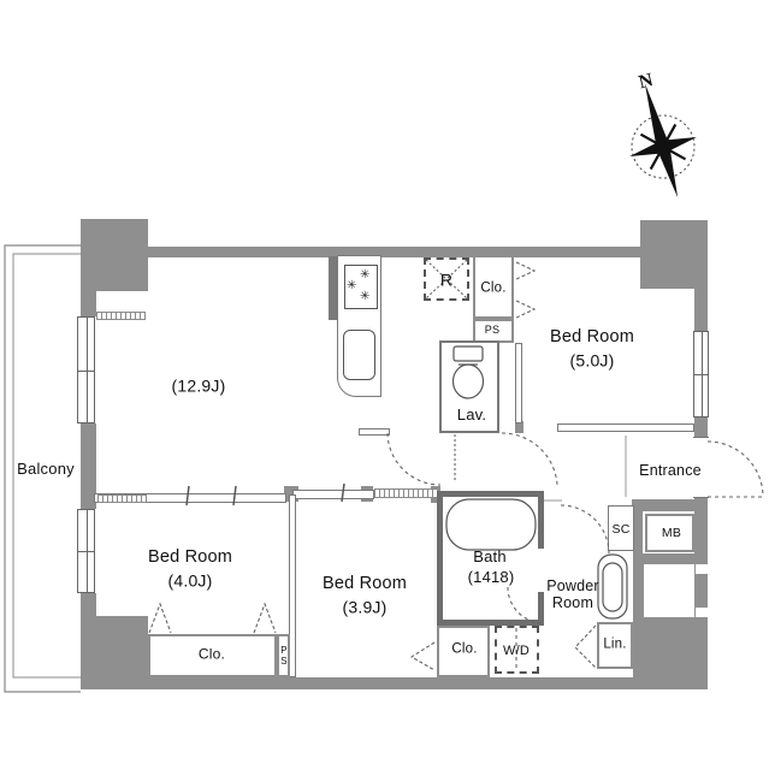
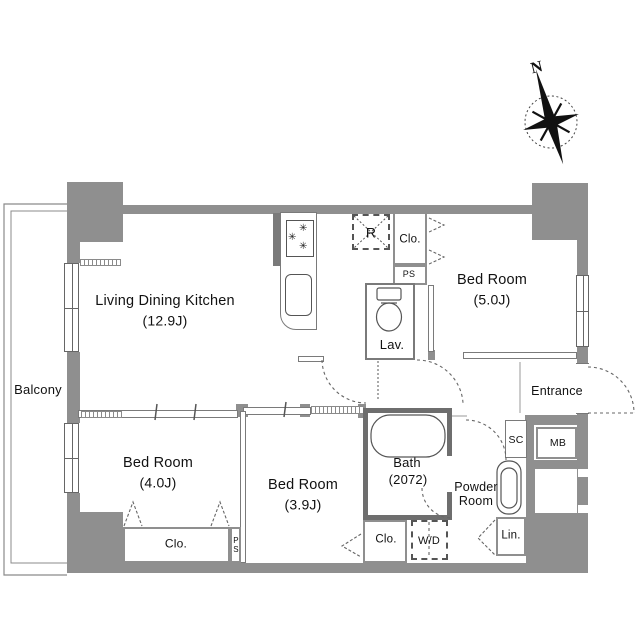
  ✳
  ✳
  ✳
  Balcony
+ Living Dining Kitchen
  (12.9J)
  Bed Room
  (5.0J)
  Bed Room
  (4.0J)
  Bed Room
  (3.9J)
  Lav.
  Bath
- (1418)
+ (2072)
  Powder
  Room
  Entrance
  R
  Clo.
  PS
  Clo.
  Clo.
  W/D
  Lin.
  SC
  MB
